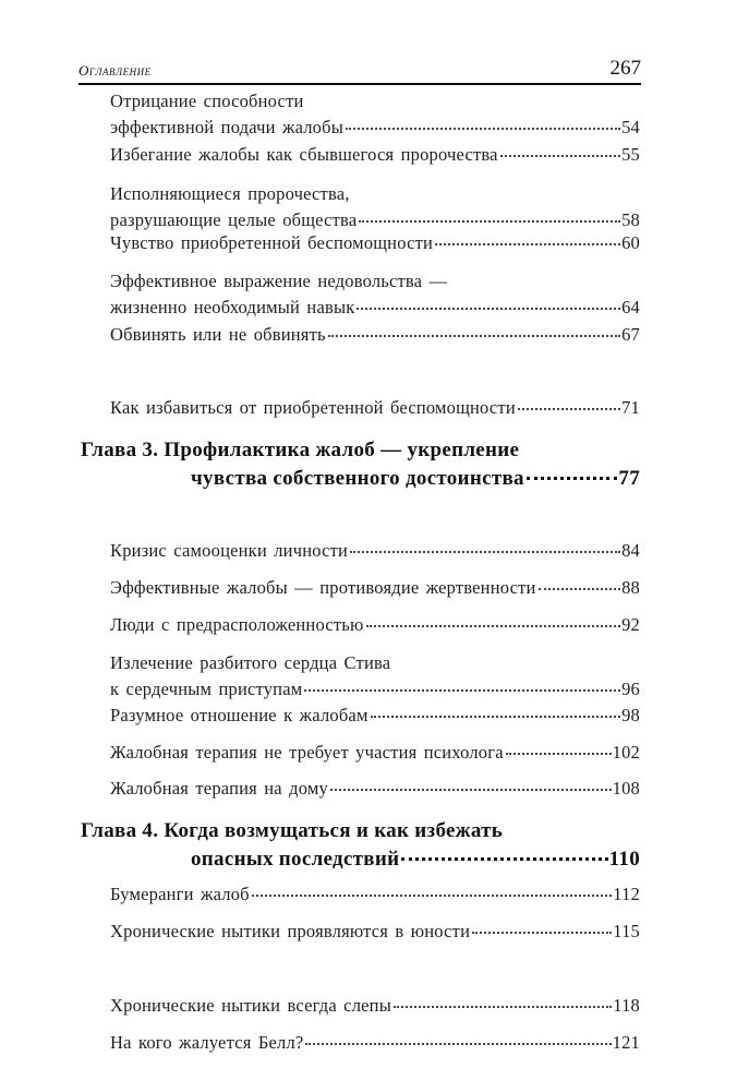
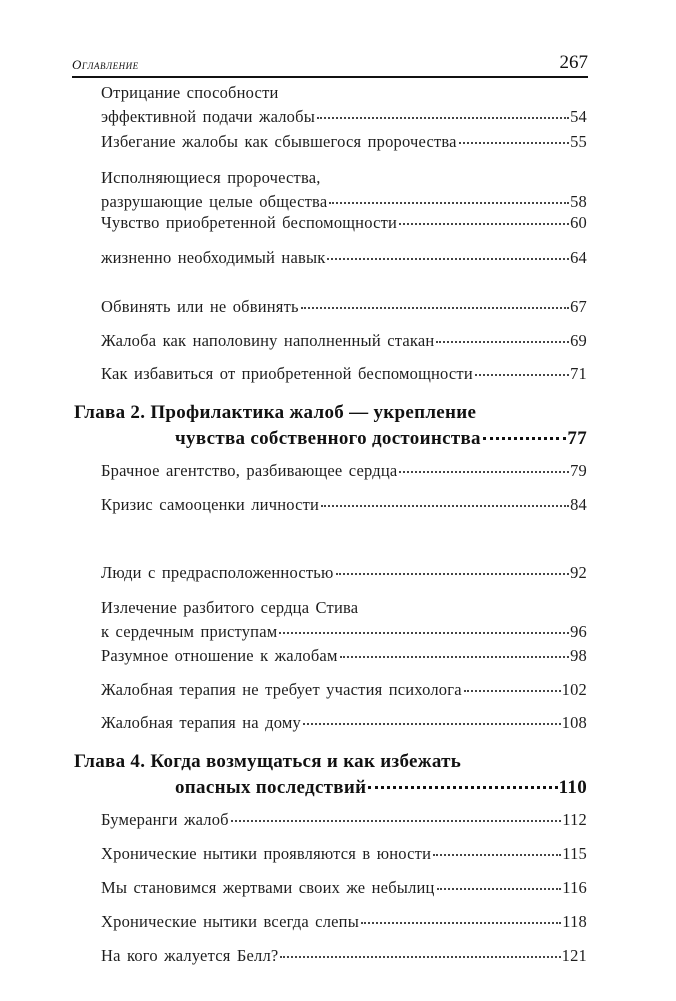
  Оглавление
  267
  Отрицание способности
  эффективной подачи жалобы
  54
  Избегание жалобы как сбывшегося пророчества
  55
  Исполняющиеся пророчества,
  разрушающие целые общества
  58
  Чувство приобретенной беспомощности
  60
- Эффективное выражение недовольства —
  жизненно необходимый навык
  64
  Обвинять или не обвинять
  67
+ Жалоба как наполовину наполненный стакан
+ 69
  Как избавиться от приобретенной беспомощности
  71
- Глава 3. Профилактика жалоб — укрепление
+ Глава 2. Профилактика жалоб — укрепление
  чувства собственного достоинства
  77
+ Брачное агентство, разбивающее сердца
+ 79
  Кризис самооценки личности
  84
- Эффективные жалобы — противоядие жертвенности
- 88
  Люди с предрасположенностью
  92
  Излечение разбитого сердца Стива
  к сердечным приступам
  96
  Разумное отношение к жалобам
  98
  Жалобная терапия не требует участия психолога
  102
  Жалобная терапия на дому
  108
  Глава 4. Когда возмущаться и как избежать
  опасных последствий
  110
  Бумеранги жалоб
  112
  Хронические нытики проявляются в юности
  115
+ Мы становимся жертвами своих же небылиц
+ 116
  Хронические нытики всегда слепы
  118
  На кого жалуется Белл?
  121
